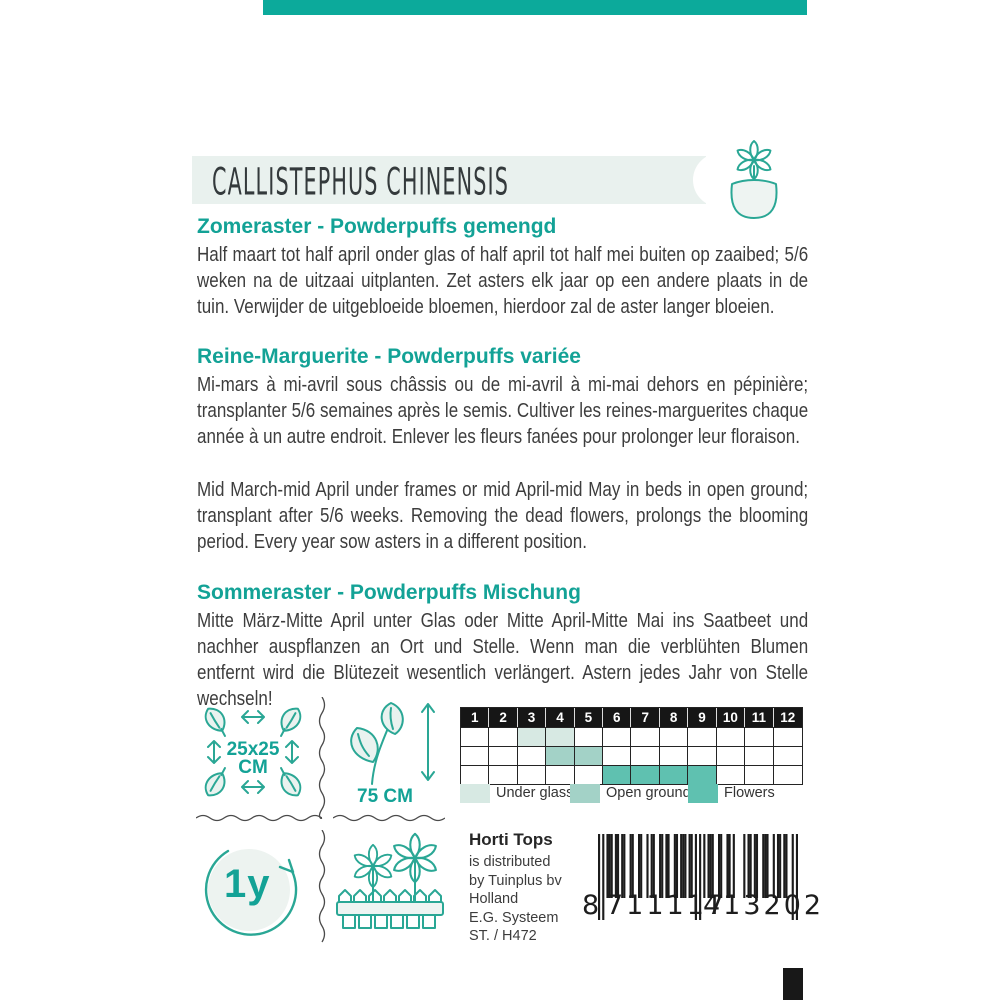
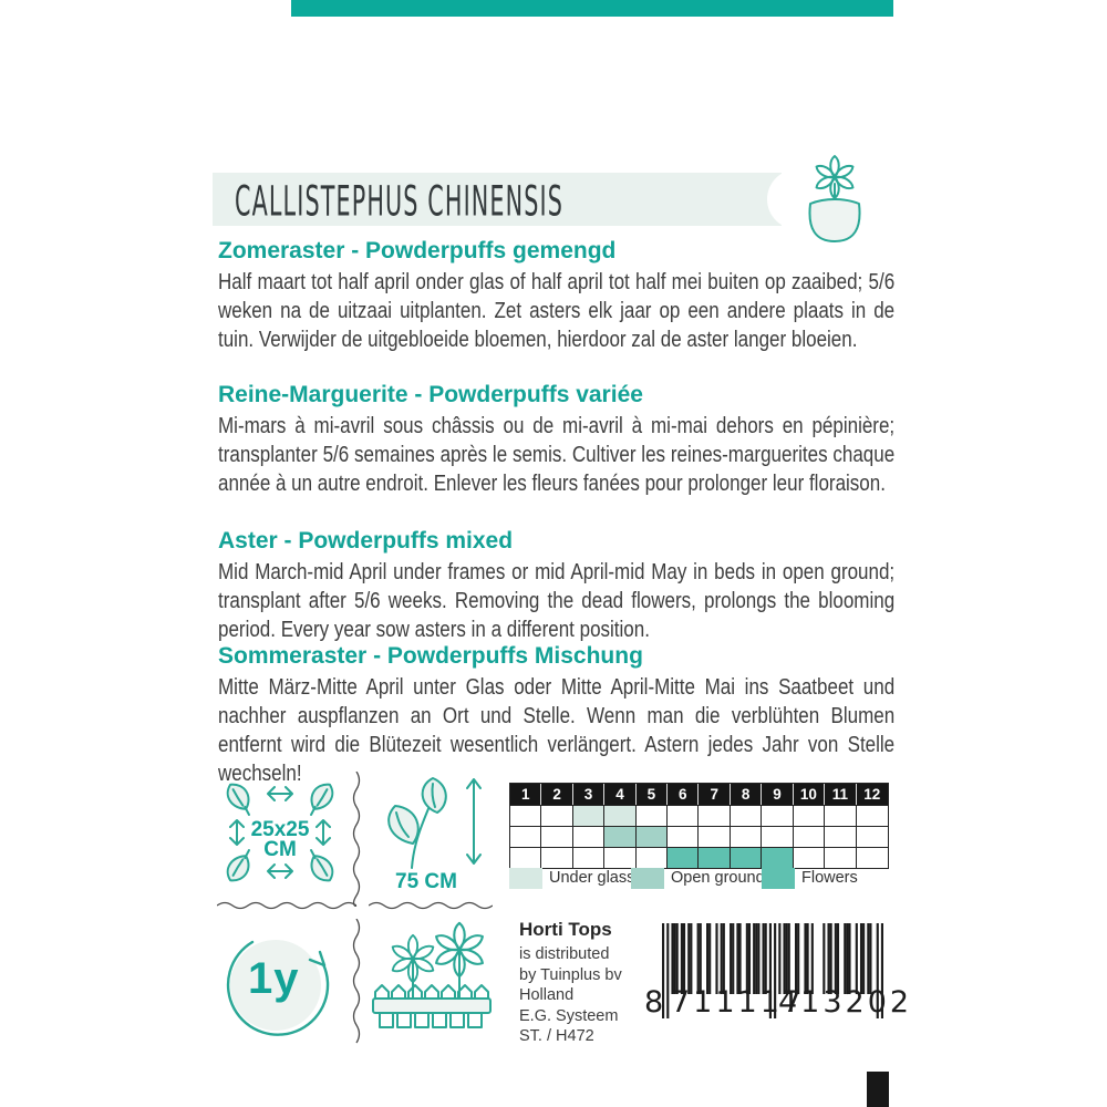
  CALLISTEPHUS CHINENSIS
  Zomeraster - Powderpuffs gemengd
  Half maart tot half april onder glas of half april tot half mei buiten op zaaibed; 5/6 weken na de uitzaai uitplanten. Zet asters elk jaar op een andere plaats in de tuin. Verwijder de uitgebloeide bloemen, hierdoor zal de aster langer bloeien.
  Reine-Marguerite - Powderpuffs variée
  Mi-mars à mi-avril sous châssis ou de mi-avril à mi-mai dehors en pépinière; transplanter 5/6 semaines après le semis. Cultiver les reines-marguerites chaque année à un autre endroit. Enlever les fleurs fanées pour prolonger leur floraison.
+ Aster - Powderpuffs mixed
  Mid March-mid April under frames or mid April-mid May in beds in open ground; transplant after 5/6 weeks. Removing the dead flowers, prolongs the blooming period. Every year sow asters in a different position.
  Sommeraster - Powderpuffs Mischung
  Mitte März-Mitte April unter Glas oder Mitte April-Mitte Mai ins Saatbeet und nachher auspflanzen an Ort und Stelle. Wenn man die verblühten Blumen entfernt wird die Blütezeit wesentlich verlängert. Astern jedes Jahr von Stelle wechseln!
  25x25
  CM
  75 CM
  1y
  1
  2
  3
  4
  5
  6
  7
  8
  9
  10
  11
  12
  Under glas
  Open ground
  Flowers
  Horti Tops
  is distributed
  by Tuinplus bv
  Holland
  E.G. Systeem
  ST. / H472
  8
  71111
  413202
